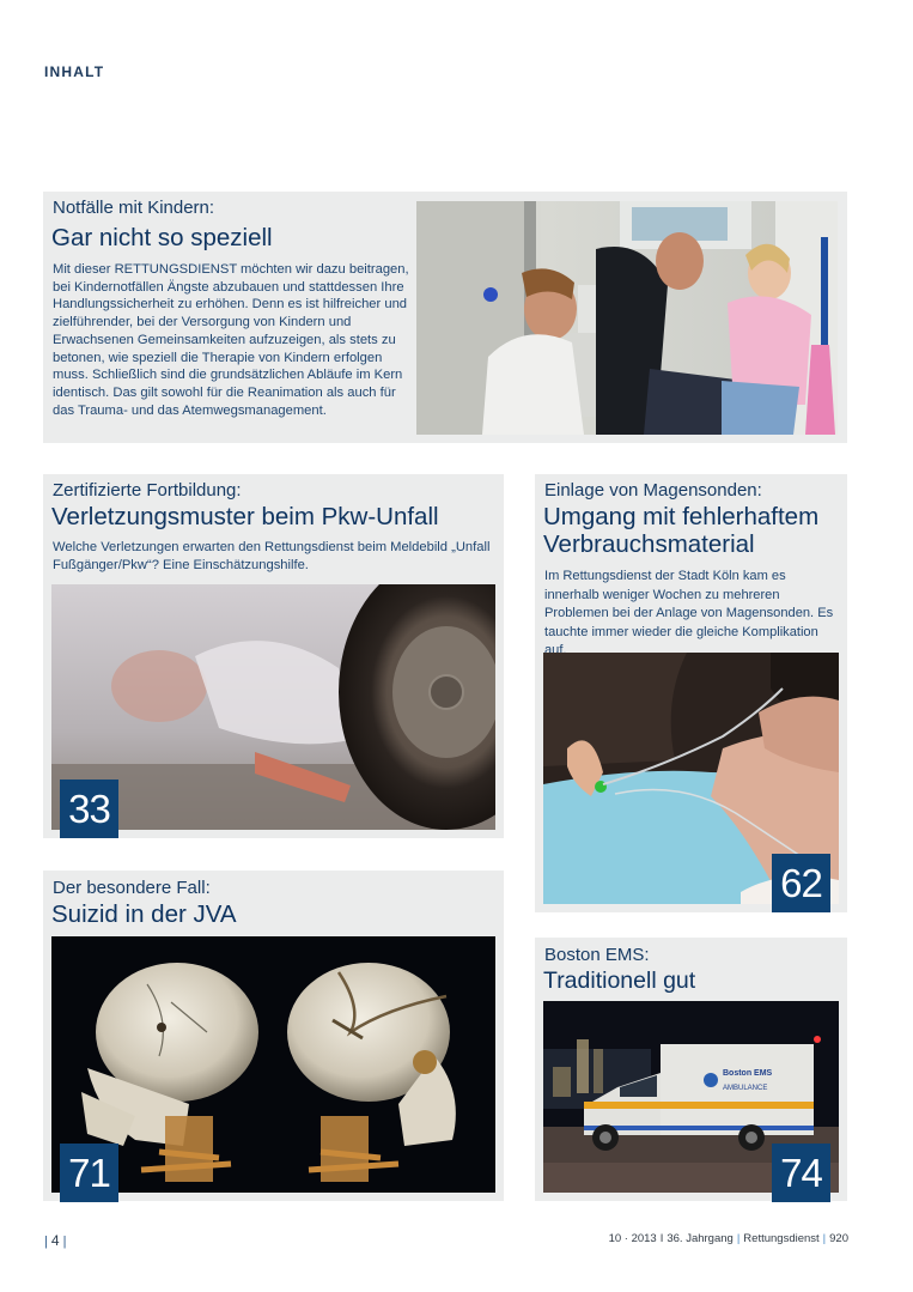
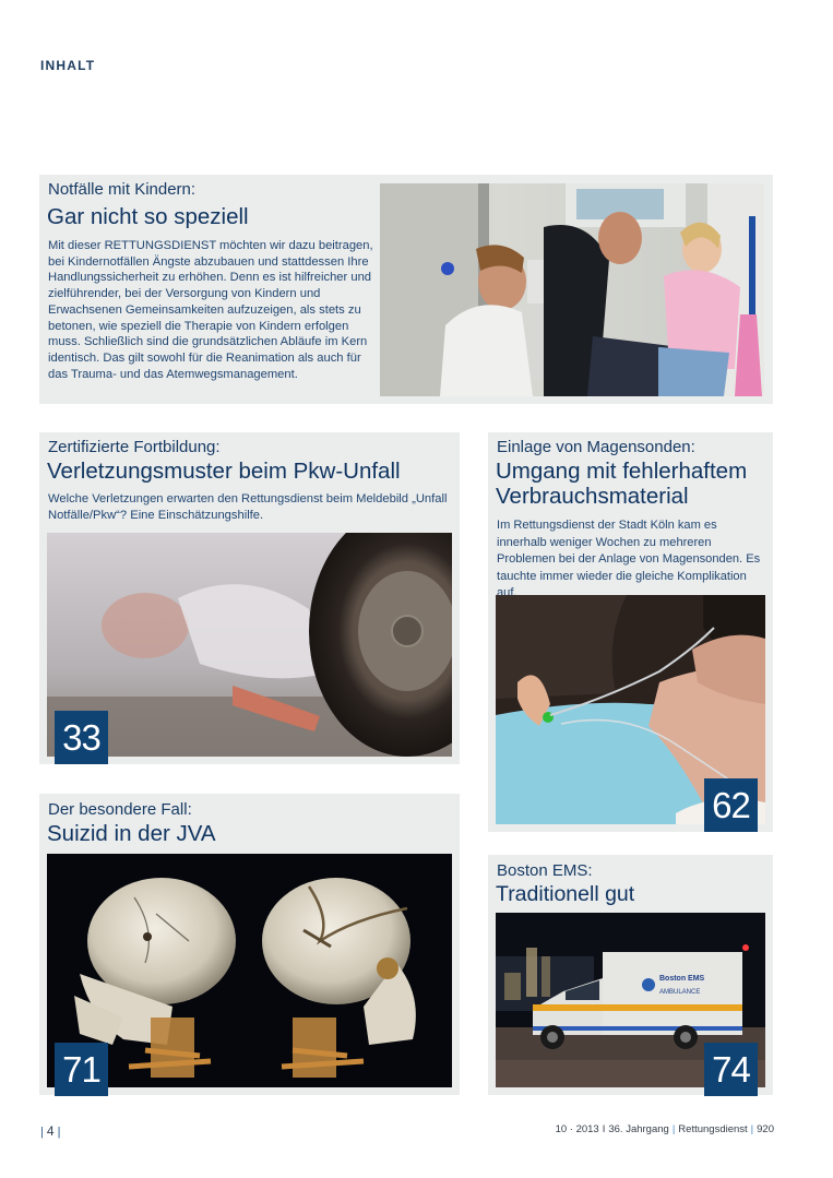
  INHALT
  Notfälle mit Kindern:
  Gar nicht so speziell
  Mit dieser RETTUNGSDIENST möchten wir dazu beitragen, bei Kindernotfällen Ängste abzubauen und stattdessen Ihre Handlungssicherheit zu erhöhen. Denn es ist hilfreicher und zielführender, bei der Versorgung von Kindern und Erwachsenen Gemeinsamkeiten aufzuzeigen, als stets zu betonen, wie speziell die Therapie von Kindern erfolgen muss. Schließlich sind die grundsätzlichen Abläufe im Kern identisch. Das gilt sowohl für die Reanimation als auch für das Trauma- und das Atemwegsmanagement.
  Zertifizierte Fortbildung:
  Verletzungsmuster beim Pkw-Unfall
- Welche Verletzungen erwarten den Rettungsdienst beim Meldebild „Unfall Fußgänger/Pkw“? Eine Einschätzungshilfe.
+ Welche Verletzungen erwarten den Rettungsdienst beim Meldebild „Unfall Notfälle/Pkw“? Eine Einschätzungshilfe.
  33
  Einlage von Magensonden:
  Umgang mit fehlerhaftem
  Verbrauchsmaterial
  Im Rettungsdienst der Stadt Köln kam es innerhalb weniger Wochen zu mehreren Problemen bei der Anlage von Magensonden. Es tauchte immer wieder die gleiche Komplikation auf.
  62
  Der besondere Fall:
  Suizid in der JVA
  71
  Boston EMS:
  Traditionell gut
  74
  | 4 |
  10 · 2013 I 36. Jahrgang | Rettungsdienst | 920
